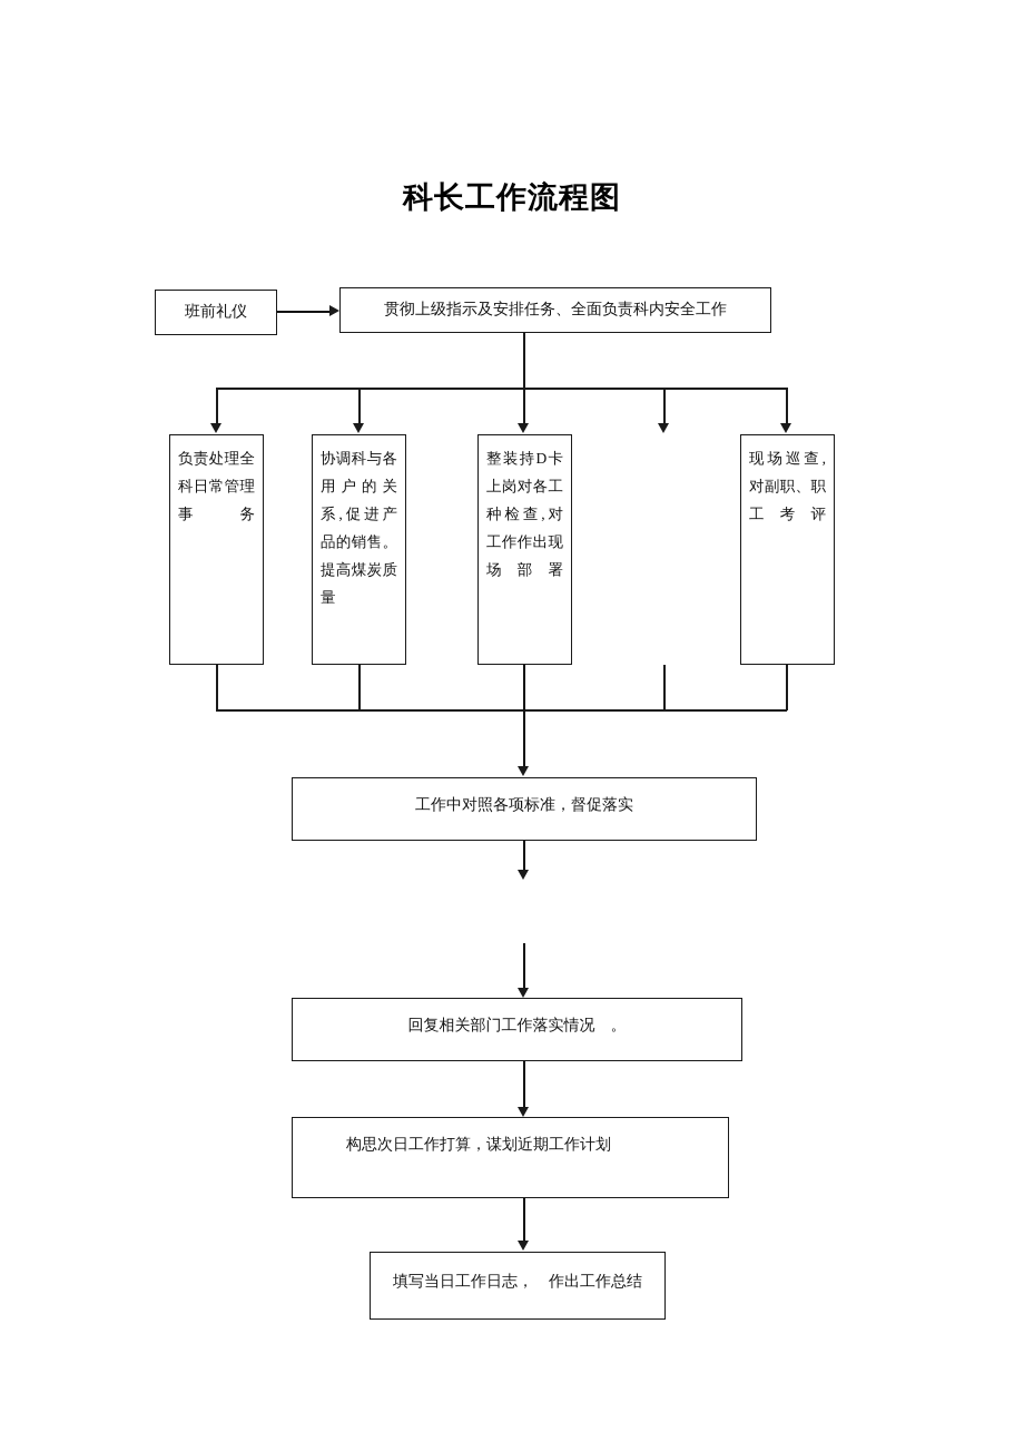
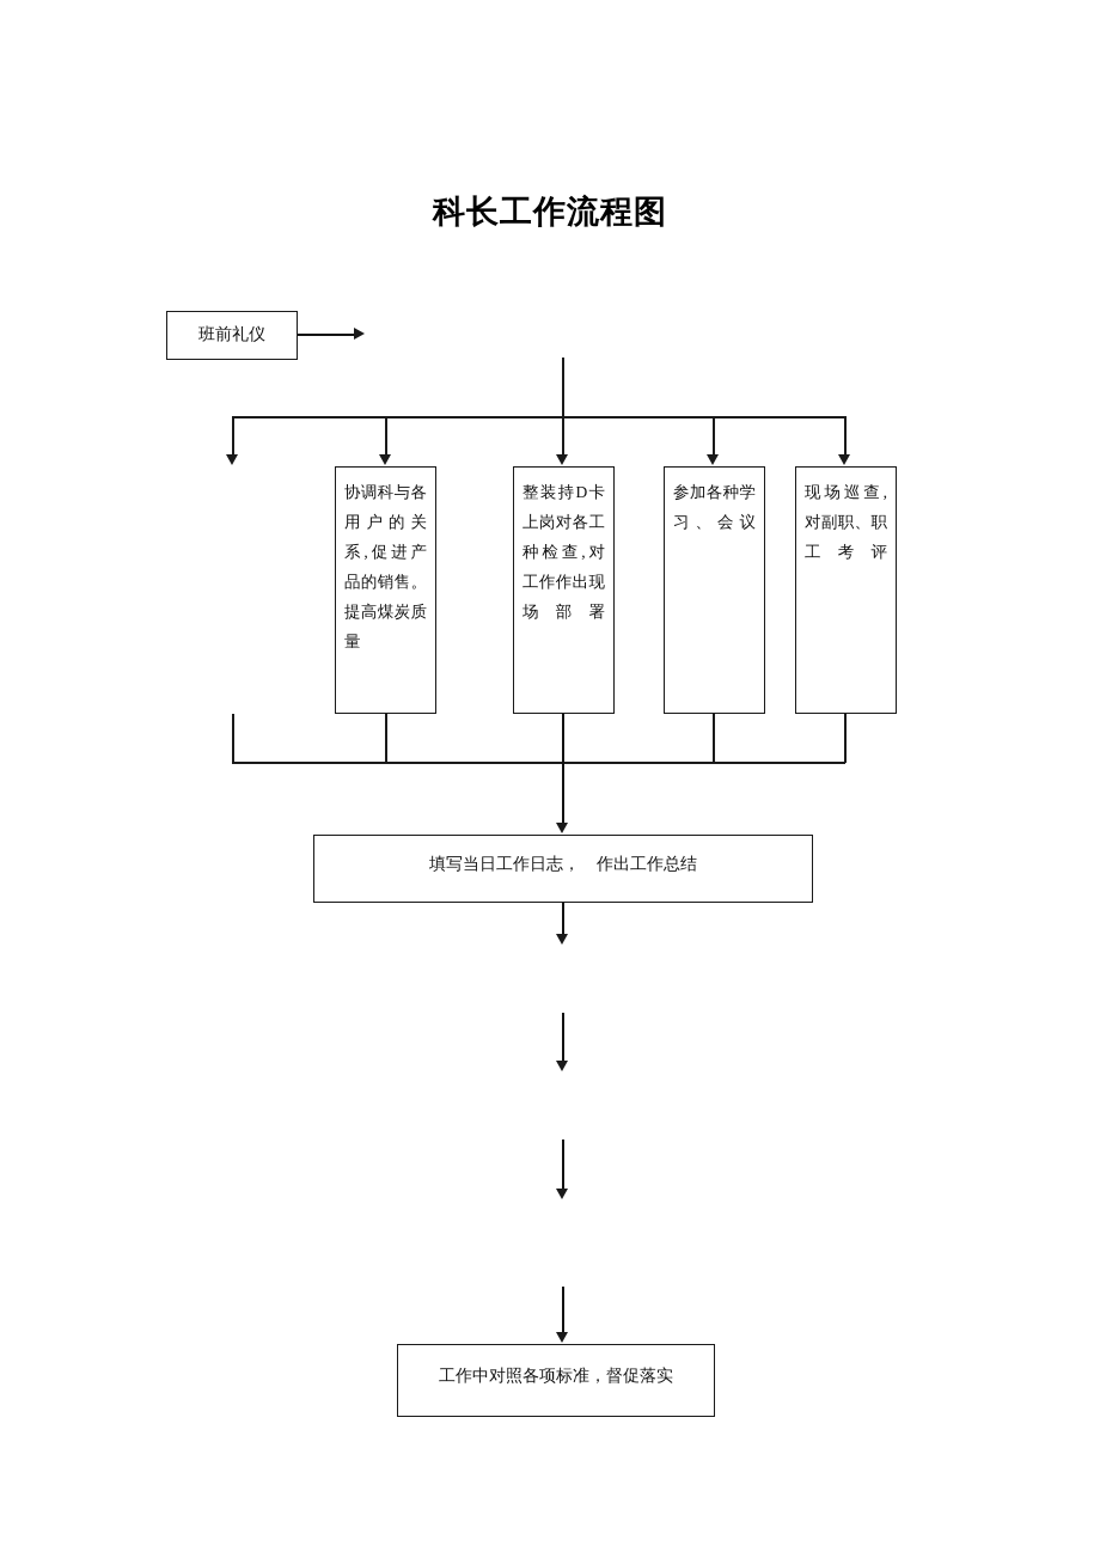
  科长工作流程图
  班前礼仪
- 贯彻上级指示及安排任务、全面负责科内安全工作
- 负责处理全科日常管理事务
  协调科与各用户的关系,促进产品的销售。提高煤炭质量
  整装持D卡上岗对各工种检查,对工作作出现场部署
+ 参加各种学习、会议
  现场巡查,对副职、职工考评
- 工作中对照各项标准，督促落实
+ 填写当日工作日志， 作出工作总结
- 回复相关部门工作落实情况 。
- 构思次日工作打算，谋划近期工作计划
- 填写当日工作日志， 作出工作总结
+ 工作中对照各项标准，督促落实
